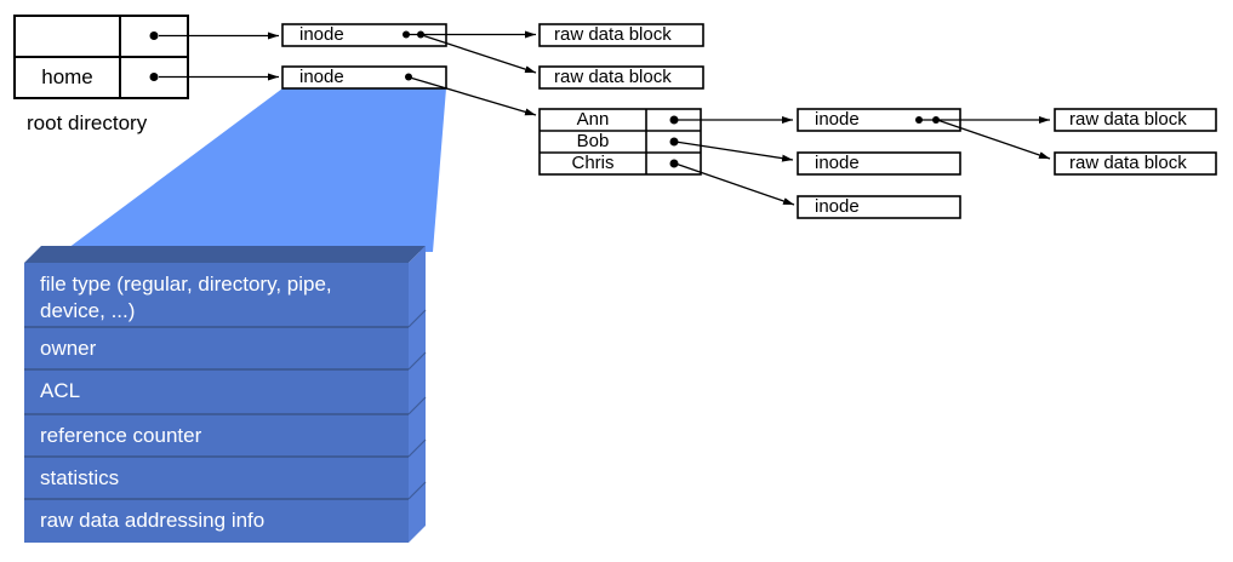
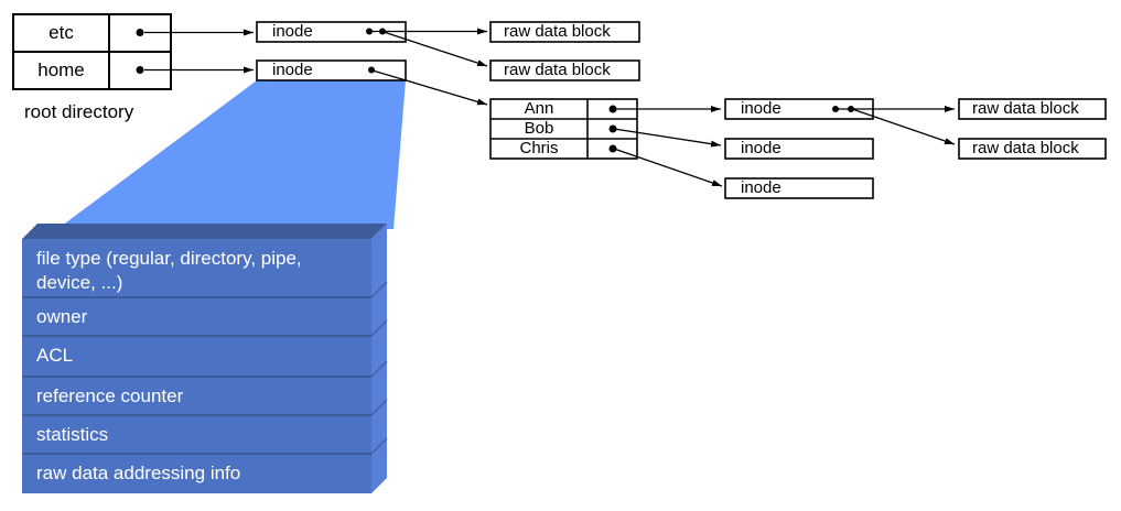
+ etc
  home
  root directory
  inode
  inode
  raw data block
  raw data block
  Ann
  Bob
  Chris
  inode
  inode
  inode
  raw data block
  raw data block
  file type (regular, directory, pipe, device, ...)
  owner
  ACL
  reference counter
  statistics
  raw data addressing info
